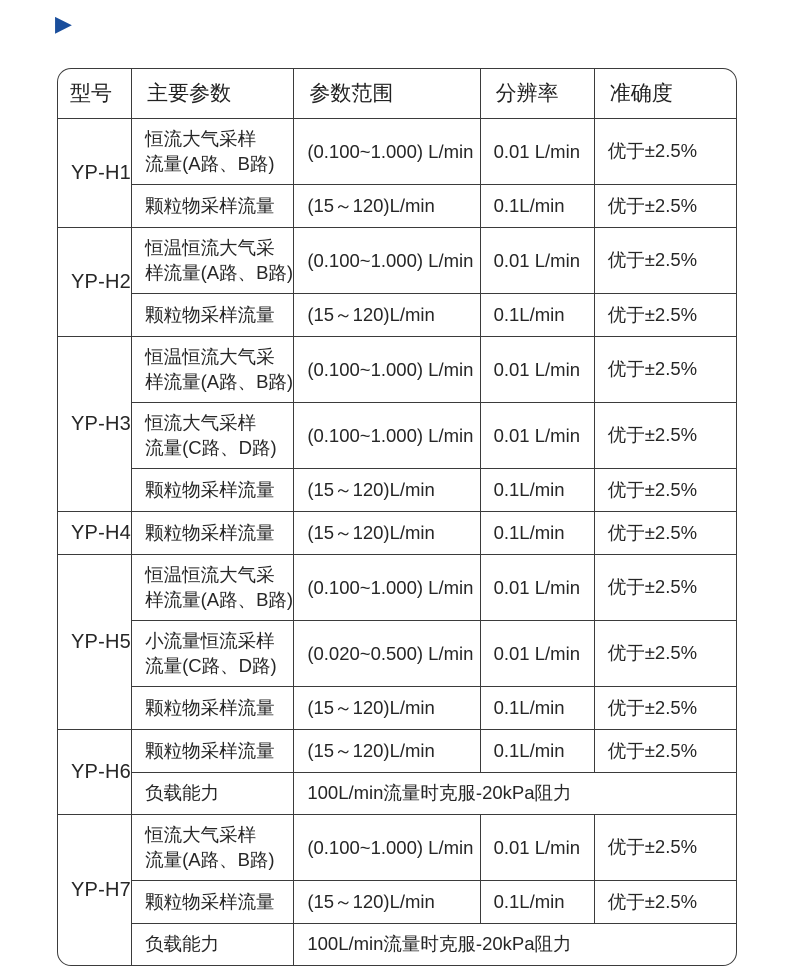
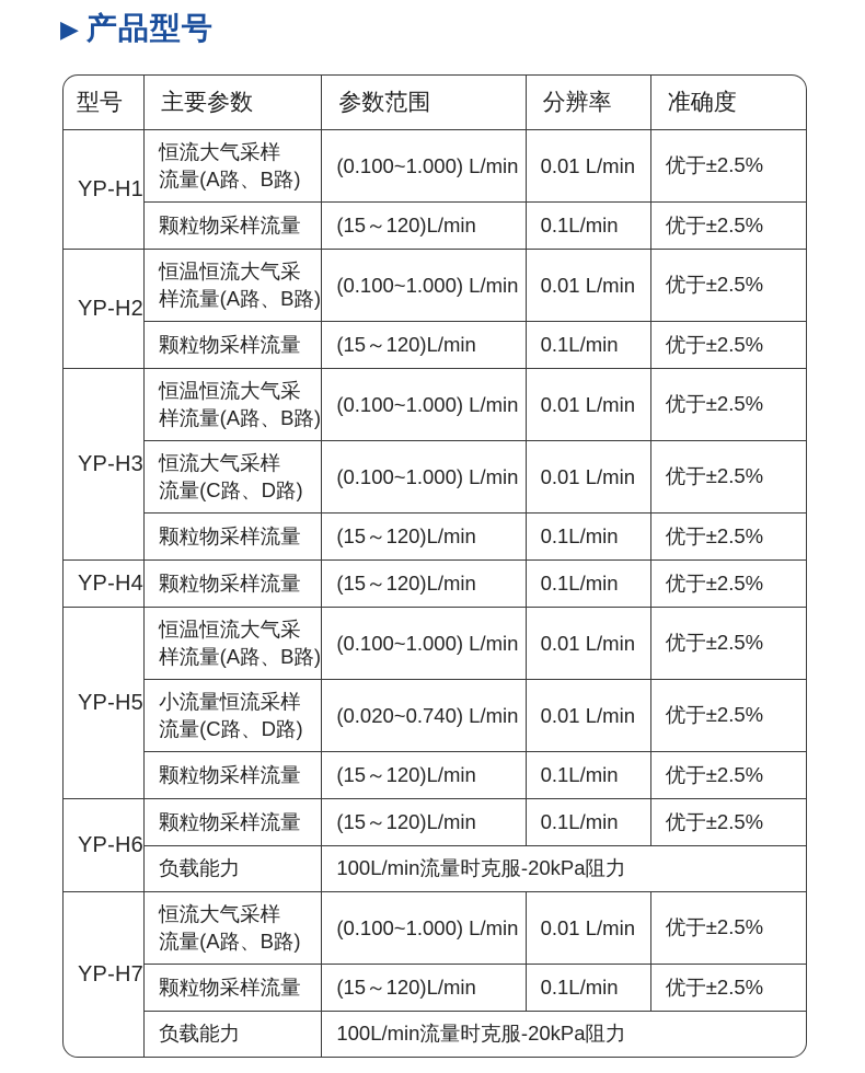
  ▶
+ 产品型号
  型号	主要参数	参数范围	分辨率	准确度
  YP-H1	恒流大气采样 流量(A路、B路)	(0.100~1.000) L/min	0.01 L/min	优于±2.5%
  颗粒物采样流量	(15～120)L/min	0.1L/min	优于±2.5%
  YP-H2	恒温恒流大气采 样流量(A路、B路)	(0.100~1.000) L/min	0.01 L/min	优于±2.5%
  颗粒物采样流量	(15～120)L/min	0.1L/min	优于±2.5%
  YP-H3	恒温恒流大气采 样流量(A路、B路)	(0.100~1.000) L/min	0.01 L/min	优于±2.5%
  恒流大气采样 流量(C路、D路)	(0.100~1.000) L/min	0.01 L/min	优于±2.5%
  颗粒物采样流量	(15～120)L/min	0.1L/min	优于±2.5%
  YP-H4	颗粒物采样流量	(15～120)L/min	0.1L/min	优于±2.5%
  YP-H5	恒温恒流大气采 样流量(A路、B路)	(0.100~1.000) L/min	0.01 L/min	优于±2.5%
- 小流量恒流采样 流量(C路、D路)	(0.020~0.500) L/min	0.01 L/min	优于±2.5%
+ 小流量恒流采样 流量(C路、D路)	(0.020~0.740) L/min	0.01 L/min	优于±2.5%
  颗粒物采样流量	(15～120)L/min	0.1L/min	优于±2.5%
  YP-H6	颗粒物采样流量	(15～120)L/min	0.1L/min	优于±2.5%
  负载能力	100L/min流量时克服-20kPa阻力
  YP-H7	恒流大气采样 流量(A路、B路)	(0.100~1.000) L/min	0.01 L/min	优于±2.5%
  颗粒物采样流量	(15～120)L/min	0.1L/min	优于±2.5%
  负载能力	100L/min流量时克服-20kPa阻力
